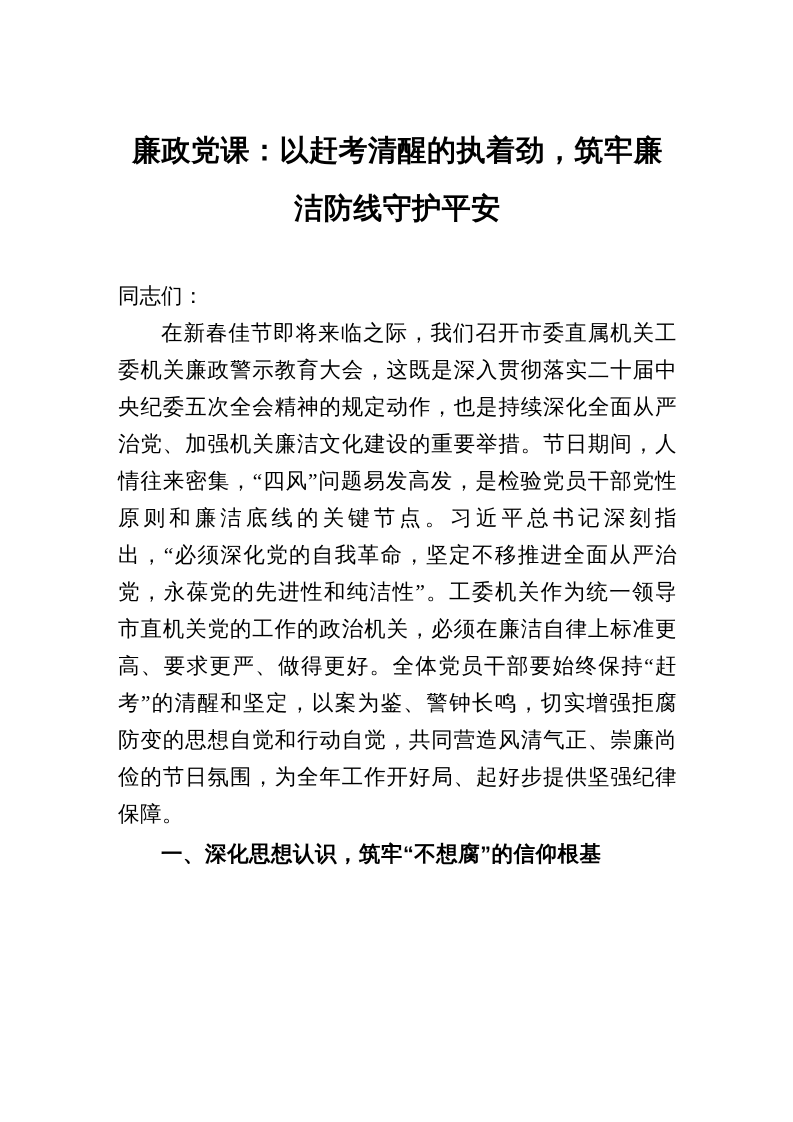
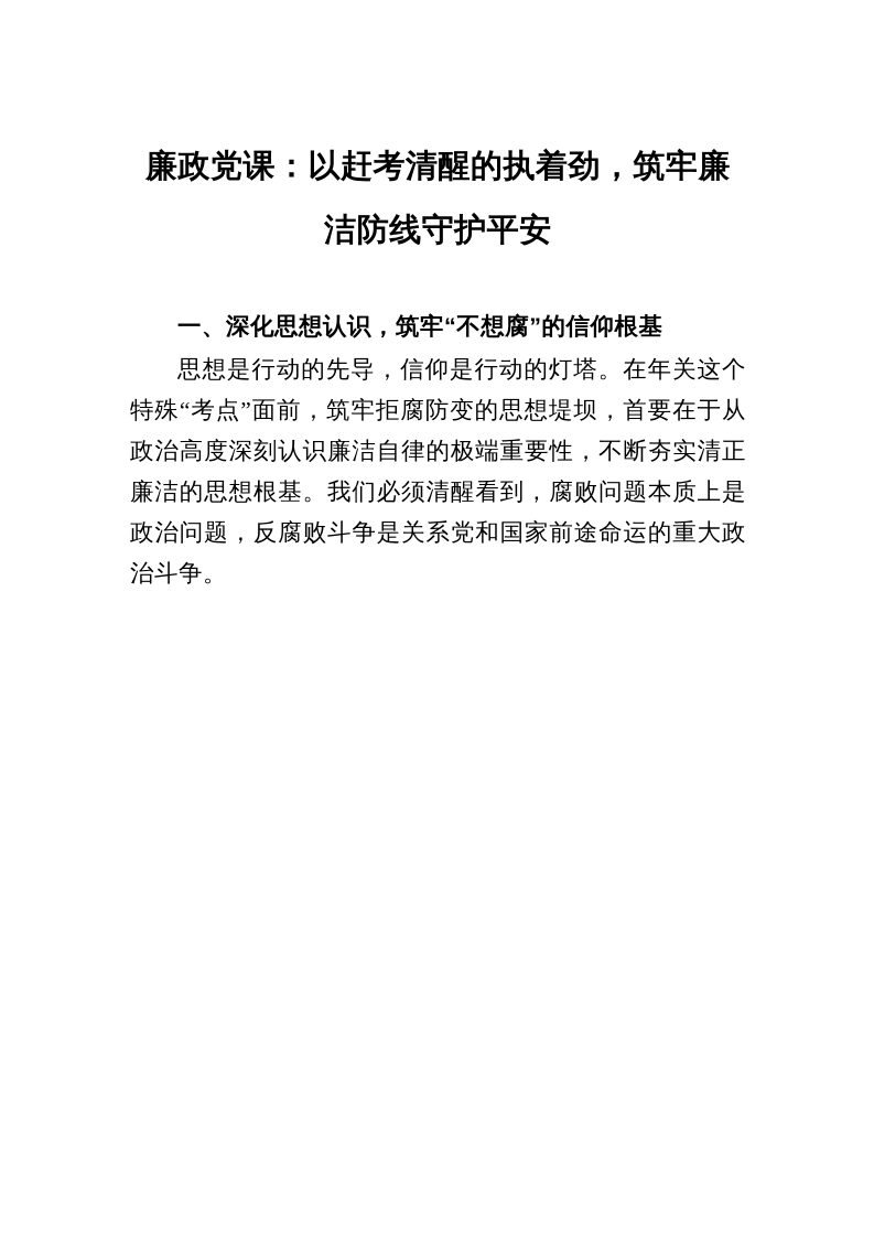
  廉政党课：以赶考清醒的执着劲，筑牢廉洁防线守护平安
- 同志们：
- 在新春佳节即将来临之际，我们召开市委直属机关工委机关廉政警示教育大会，这既是深入贯彻落实二十届中央纪委五次全会精神的规定动作，也是持续深化全面从严治党、加强机关廉洁文化建设的重要举措。节日期间，人情往来密集，“四风”问题易发高发，是检验党员干部党性原则和廉洁底线的关键节点。习近平总书记深刻指出，“必须深化党的自我革命，坚定不移推进全面从严治党，永葆党的先进性和纯洁性”。工委机关作为统一领导市直机关党的工作的政治机关，必须在廉洁自律上标准更高、要求更严、做得更好。全体党员干部要始终保持“赶考”的清醒和坚定，以案为鉴、警钟长鸣，切实增强拒腐防变的思想自觉和行动自觉，共同营造风清气正、崇廉尚俭的节日氛围，为全年工作开好局、起好步提供坚强纪律保障。
  一、深化思想认识，筑牢“不想腐”的信仰根基
+ 思想是行动的先导，信仰是行动的灯塔。在年关这个特殊“考点”面前，筑牢拒腐防变的思想堤坝，首要在于从政治高度深刻认识廉洁自律的极端重要性，不断夯实清正廉洁的思想根基。我们必须清醒看到，腐败问题本质上是政治问题，反腐败斗争是关系党和国家前途命运的重大政治斗争。
